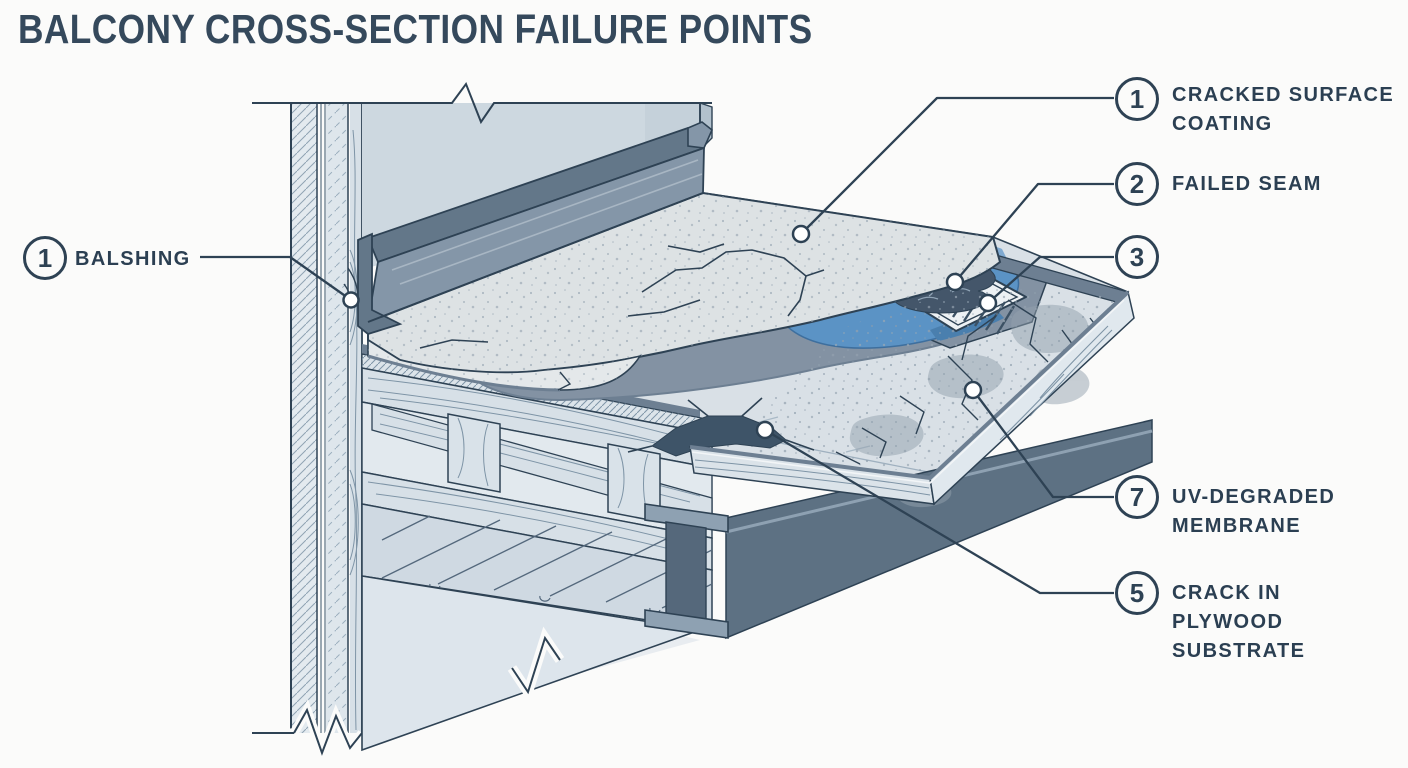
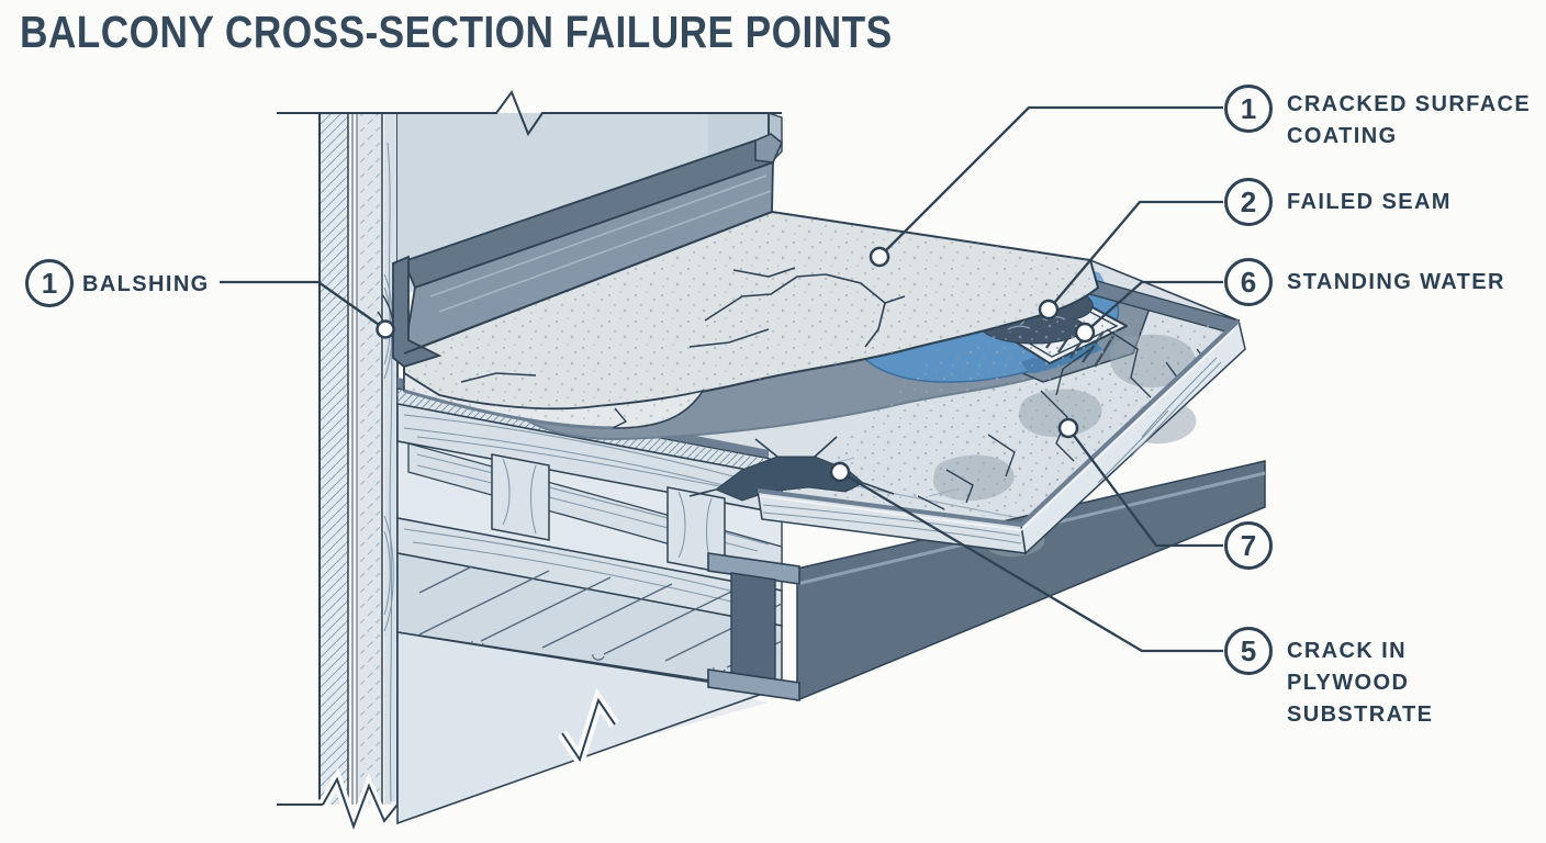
  BALCONY CROSS-SECTION FAILURE POINTS
  1
  BALSHING
  1
  CRACKED SURFACE
  COATING
  2
  FAILED SEAM
- 3
+ 6
+ STANDING WATER
  7
- UV-DEGRADED
- MEMBRANE
  5
  CRACK IN
  PLYWOOD
  SUBSTRATE
